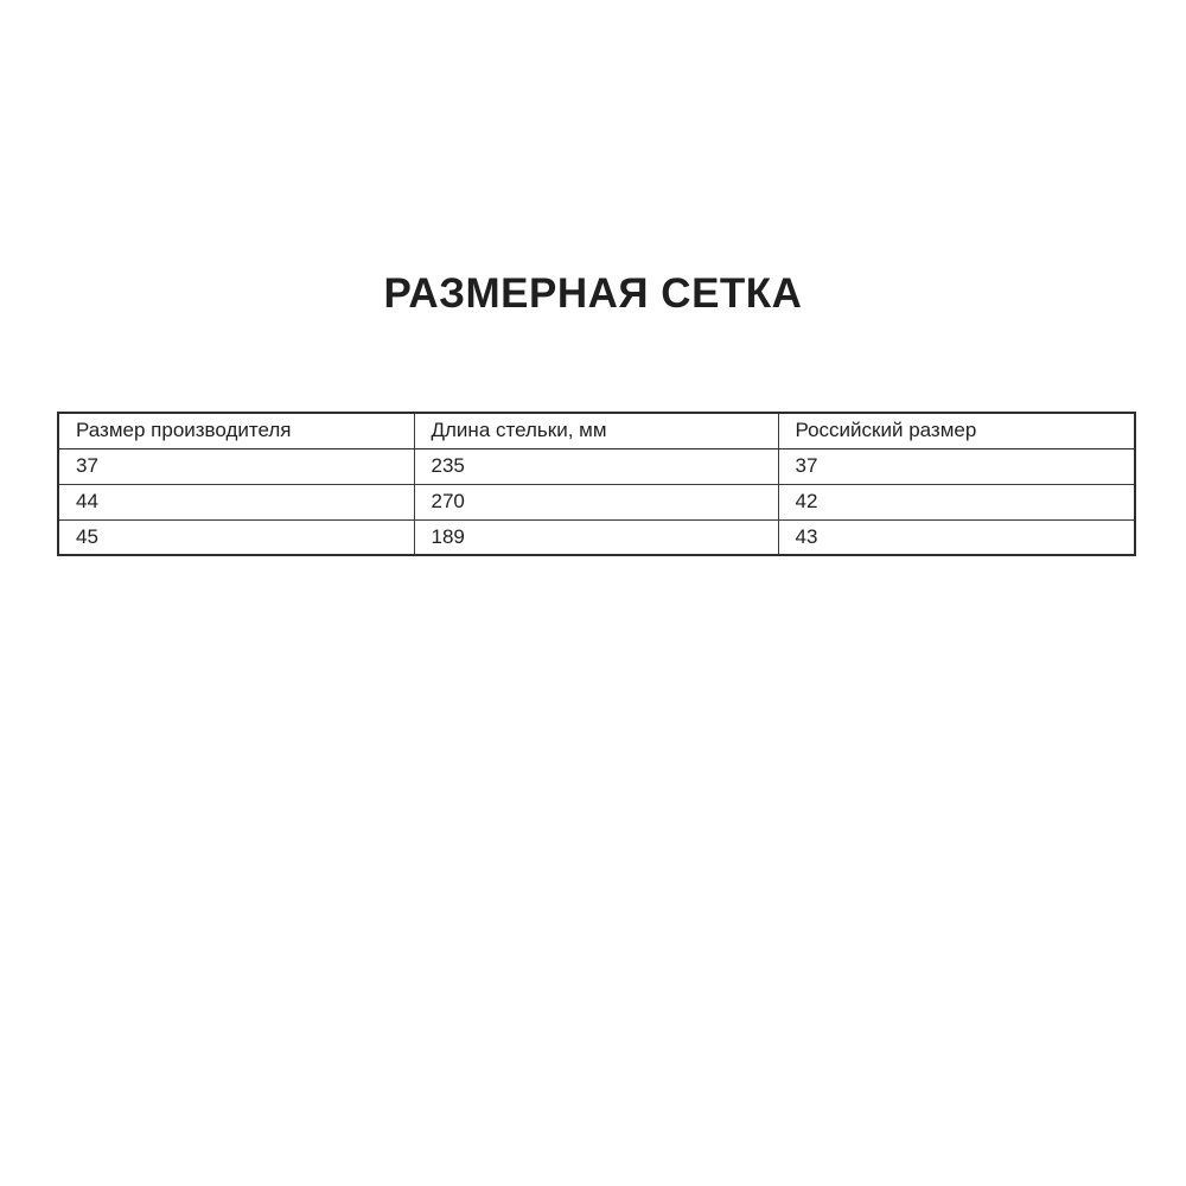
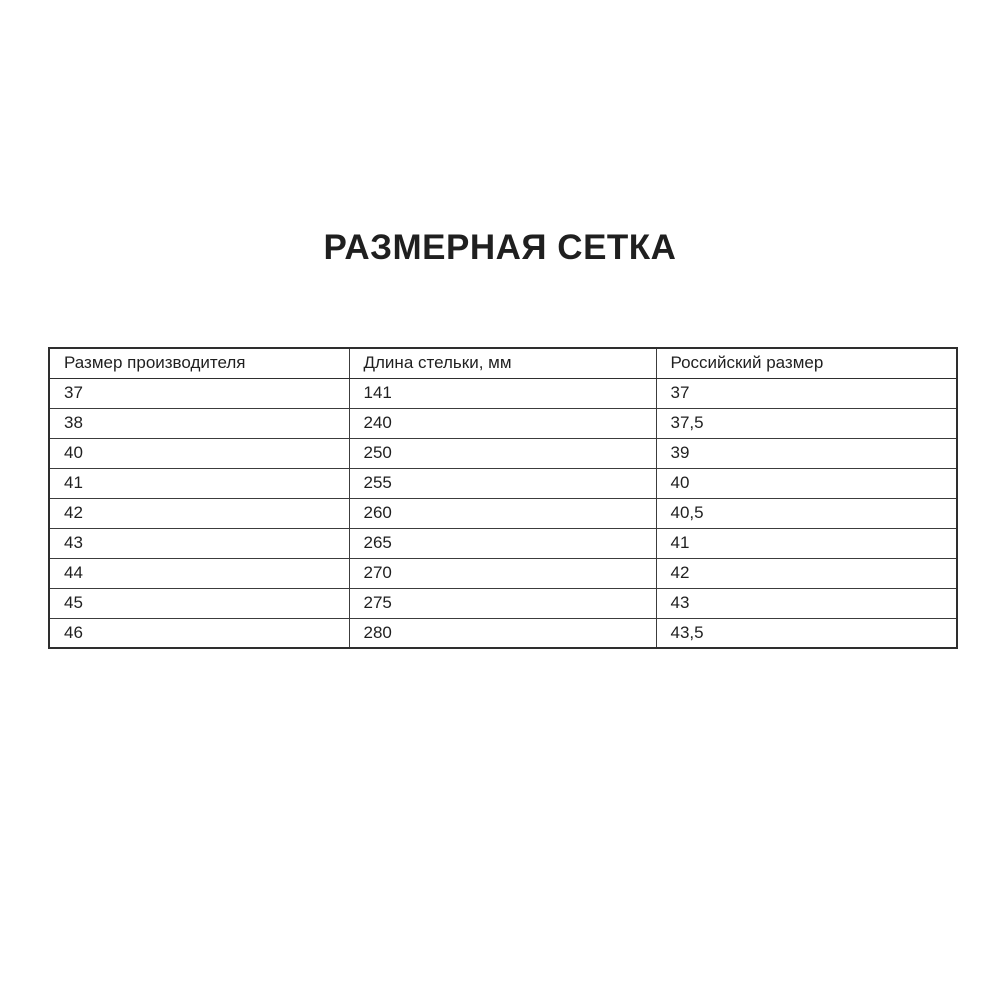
  РАЗМЕРНАЯ СЕТКА
  Размер производителя	Длина стельки, мм	Российский размер
- 37	235	37
+ 37	141	37
+ 38	240	37,5
+ 40	250	39
+ 41	255	40
+ 42	260	40,5
+ 43	265	41
  44	270	42
- 45	189	43
+ 45	275	43
+ 46	280	43,5
